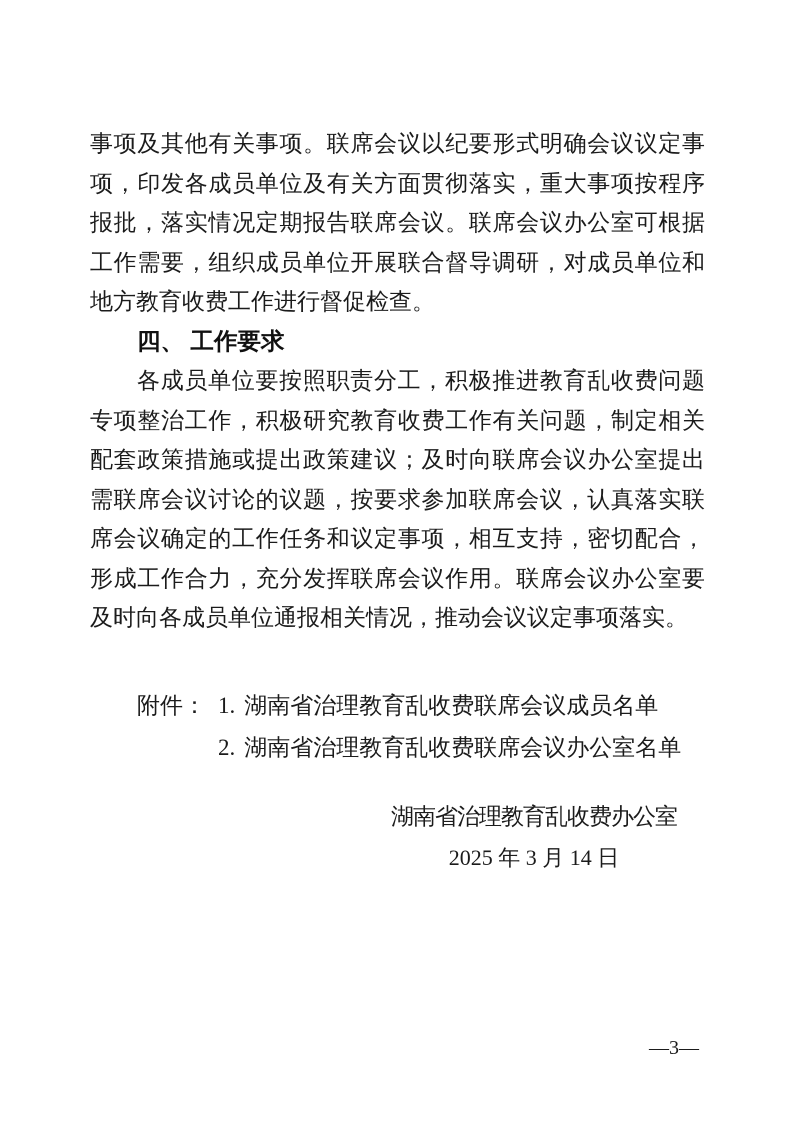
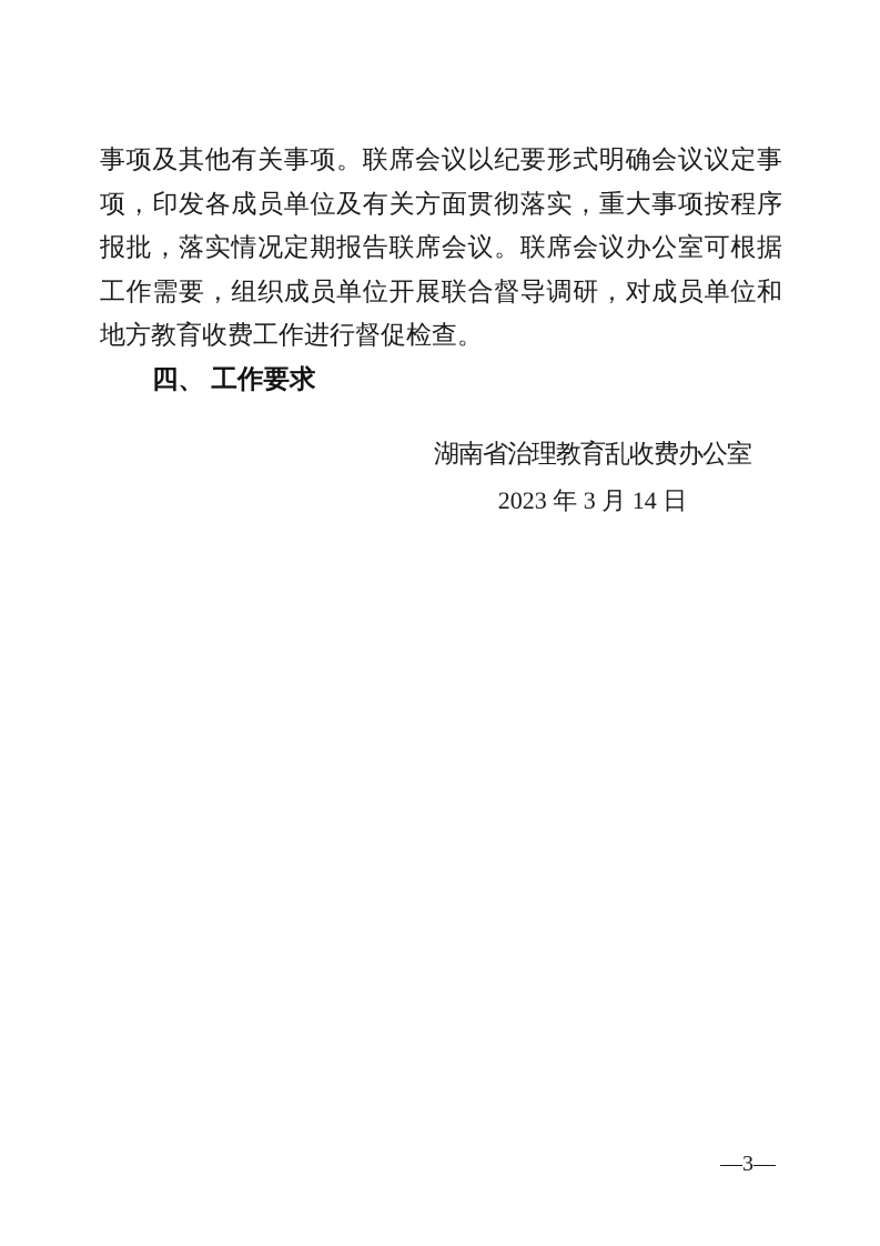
  事项及其他有关事项。联席会议以纪要形式明确会议议定事项，印发各成员单位及有关方面贯彻落实，重大事项按程序报批，落实情况定期报告联席会议。联席会议办公室可根据工作需要，组织成员单位开展联合督导调研，对成员单位和地方教育收费工作进行督促检查。
  四、 工作要求
- 各成员单位要按照职责分工，积极推进教育乱收费问题专项整治工作，积极研究教育收费工作有关问题，制定相关配套政策措施或提出政策建议；及时向联席会议办公室提出需联席会议讨论的议题，按要求参加联席会议，认真落实联席会议确定的工作任务和议定事项，相互支持，密切配合，形成工作合力，充分发挥联席会议作用。联席会议办公室要及时向各成员单位通报相关情况，推动会议议定事项落实。
- 附件：
- 1.
- 湖南省治理教育乱收费联席会议成员名单
- 2.
- 湖南省治理教育乱收费联席会议办公室名单
  湖南省治理教育乱收费办公室
- 2025 年 3 月 14 日
+ 2023 年 3 月 14 日
  —3—
